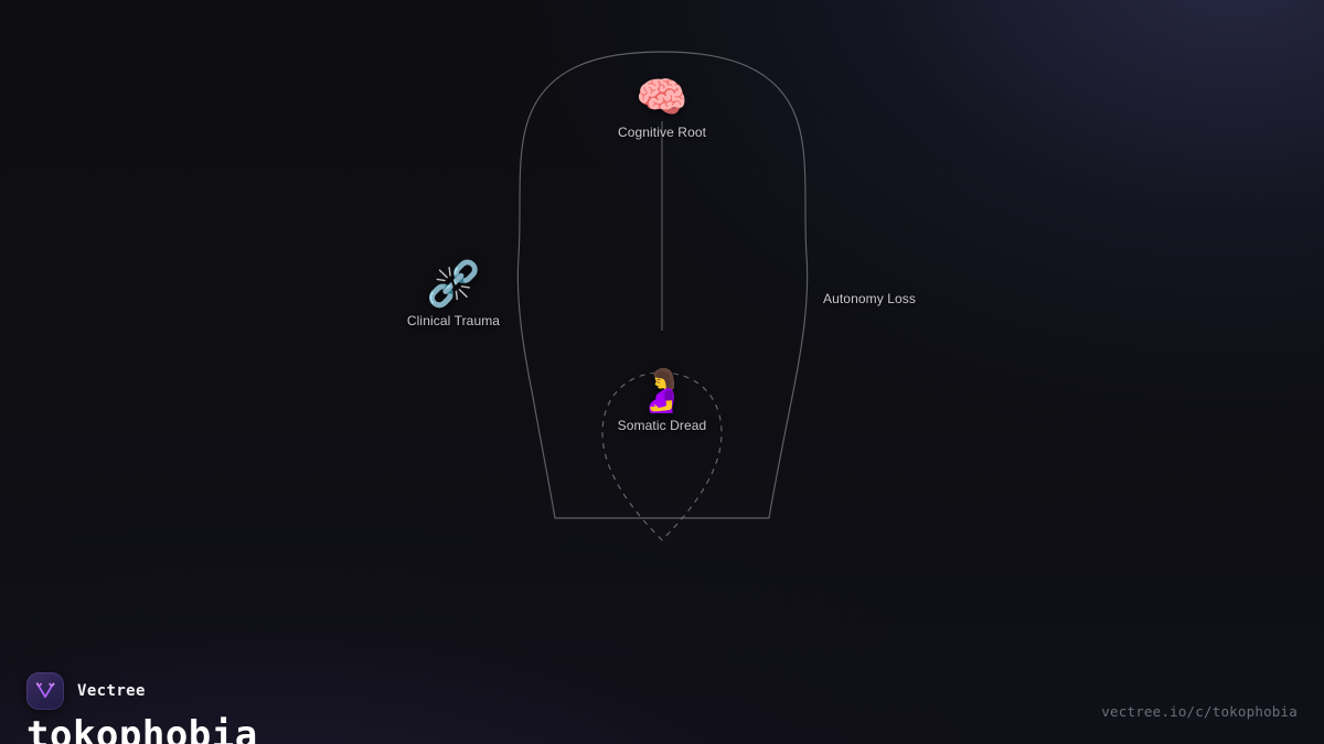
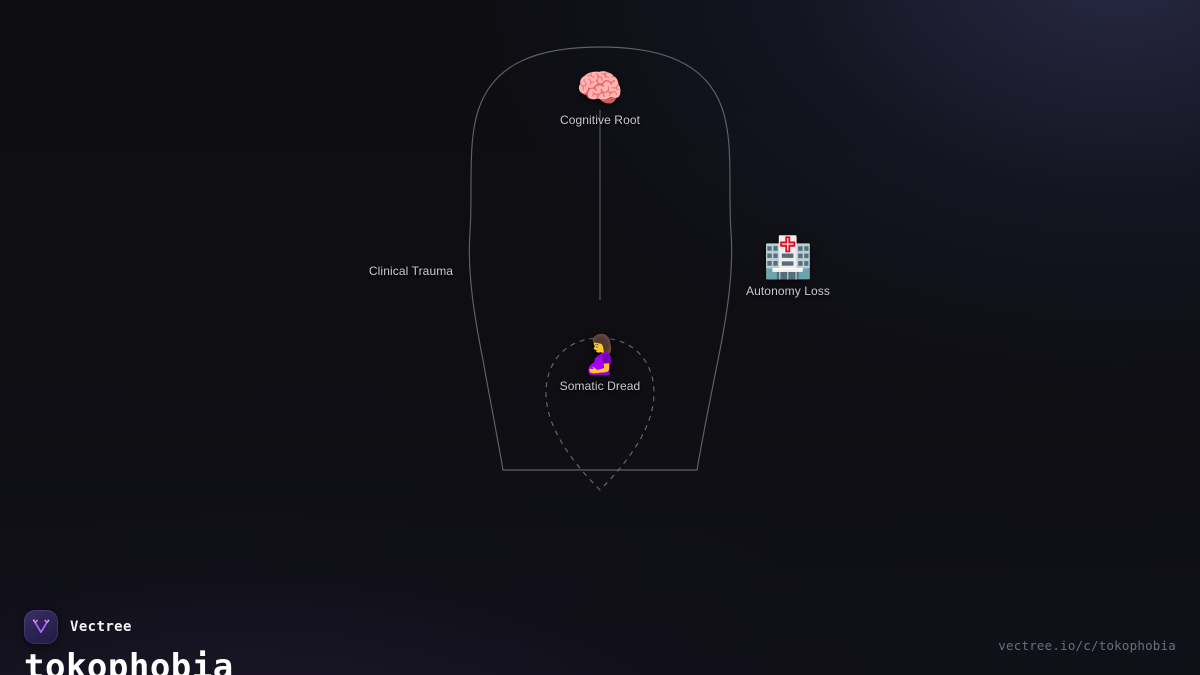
  🧠
  Cognitive Root
- ⛓️‍💥
  Clinical Trauma
+ 🏥
  Autonomy Loss
  🤰
  Somatic Dread
  Vectree
  tokophobia
  vectree.io/c/tokophobia
